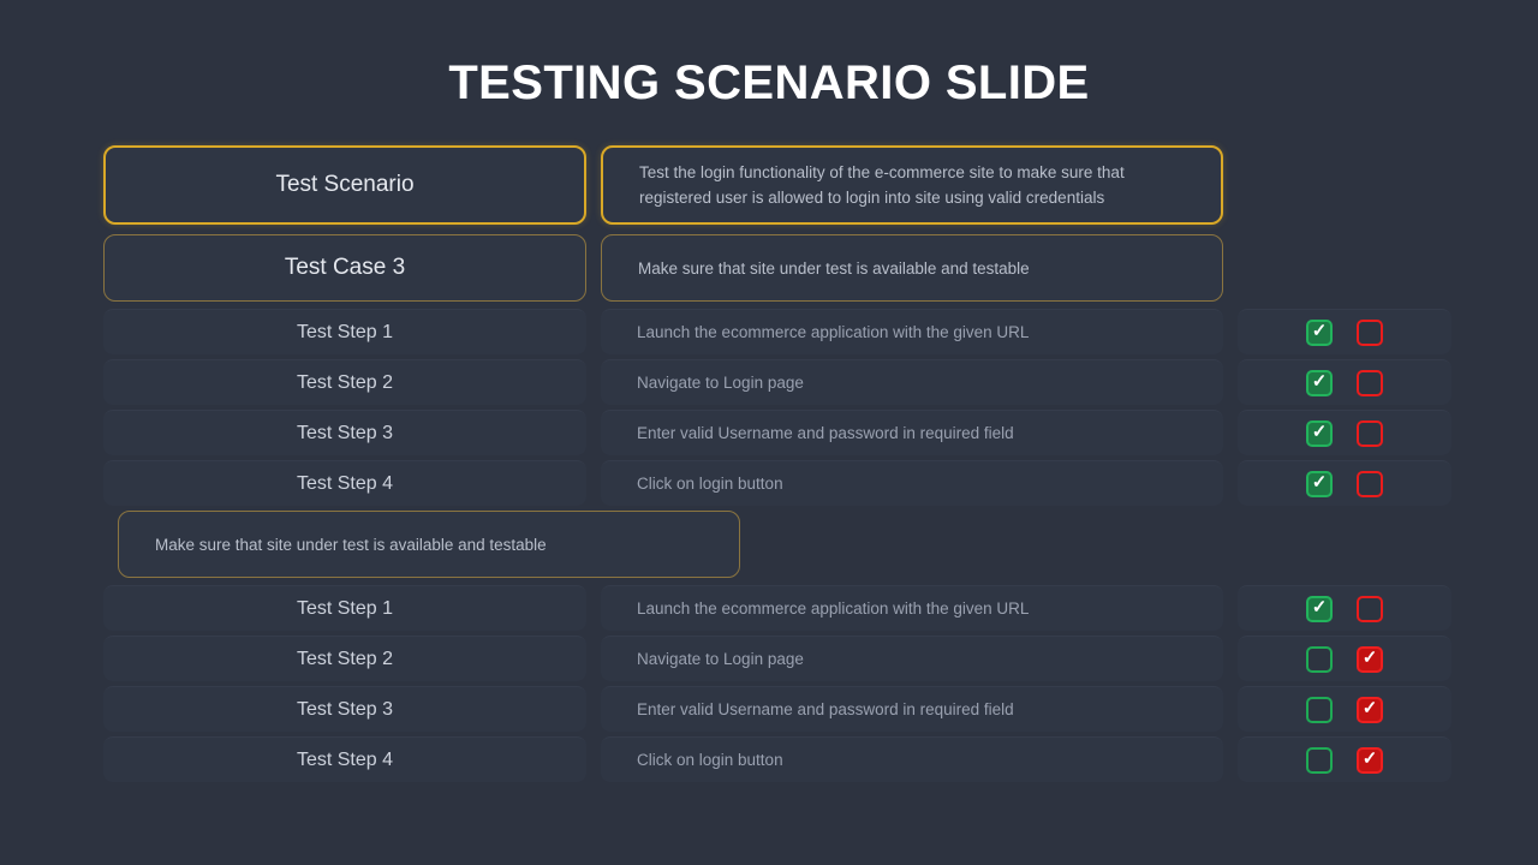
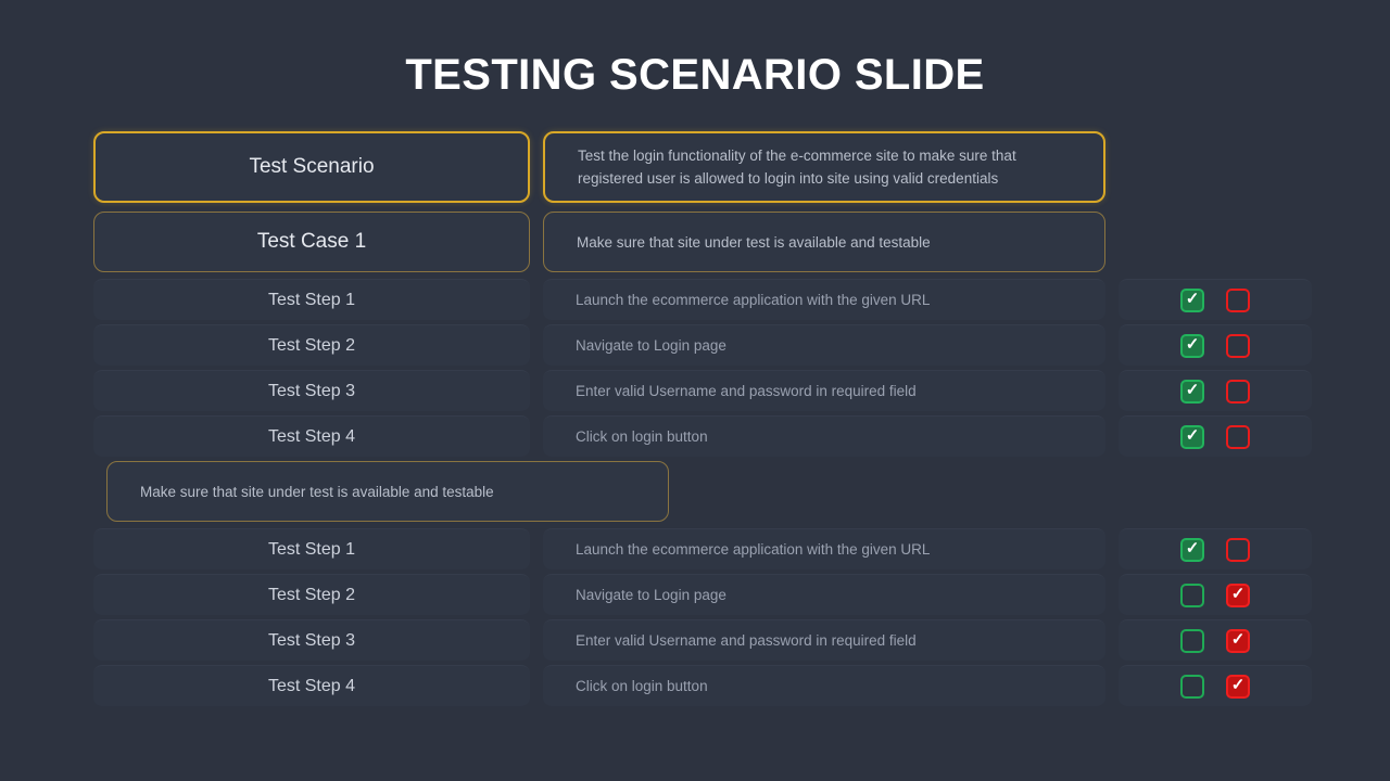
  TESTING SCENARIO SLIDE
  Test Scenario
  Test the login functionality of the e-commerce site to make sure that registered user is allowed to login into site using valid credentials
- Test Case 3
+ Test Case 1
  Make sure that site under test is available and testable
  Test Step 1
  Launch the ecommerce application with the given URL
  ✓
  Test Step 2
  Navigate to Login page
  ✓
  Test Step 3
  Enter valid Username and password in required field
  ✓
  Test Step 4
  Click on login button
  ✓
  Make sure that site under test is available and testable
  Test Step 1
  Launch the ecommerce application with the given URL
  ✓
  Test Step 2
  Navigate to Login page
  ✓
  Test Step 3
  Enter valid Username and password in required field
  ✓
  Test Step 4
  Click on login button
  ✓
